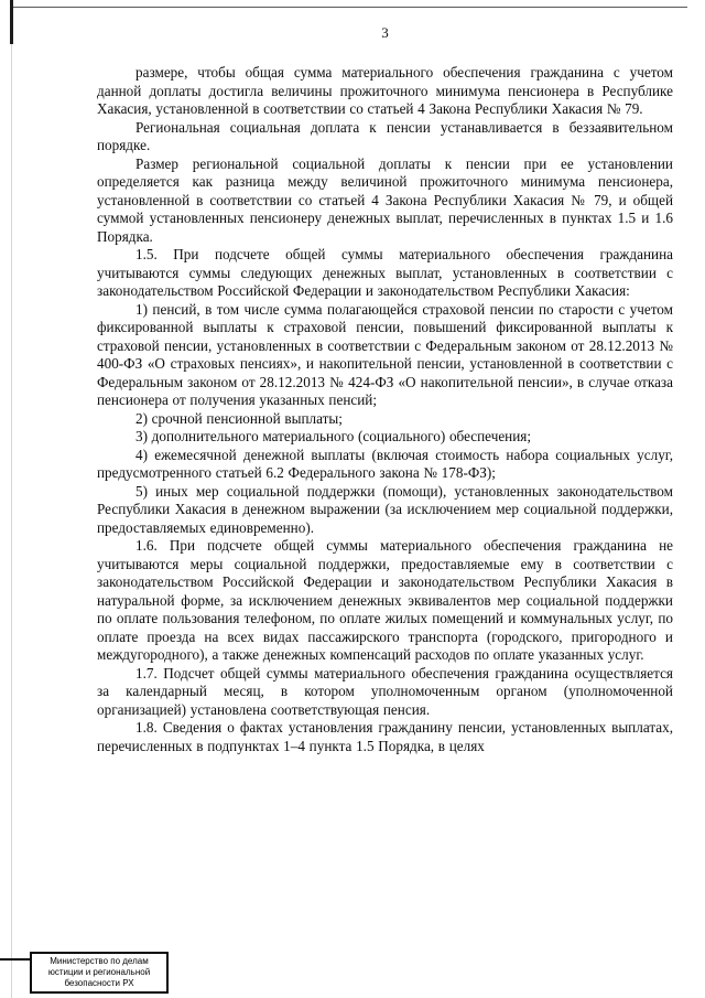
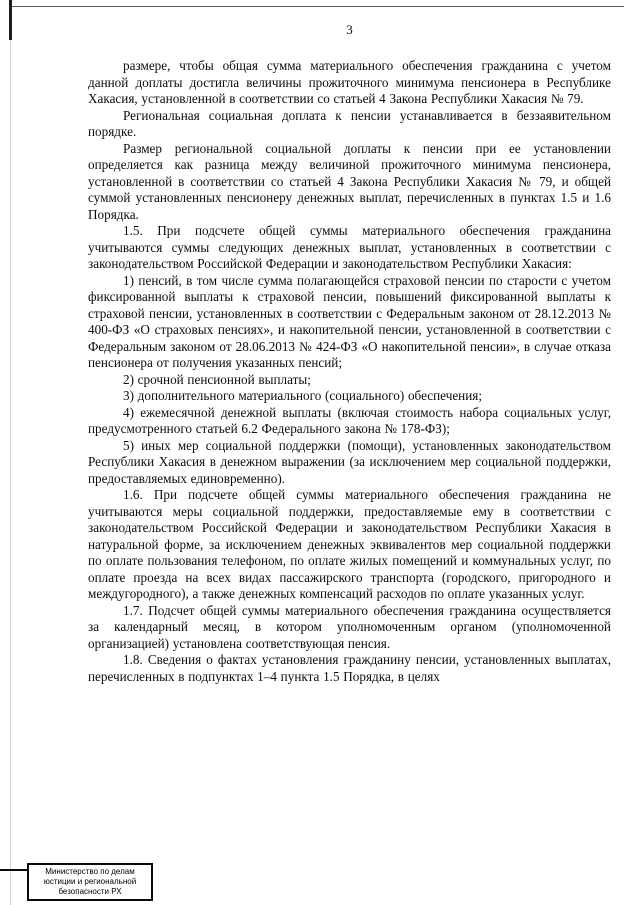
  3
  размере, чтобы общая сумма материального обеспечения гражданина с учетом данной доплаты достигла величины прожиточного минимума пенсионера в Республике Хакасия, установленной в соответствии со статьей 4 Закона Республики Хакасия № 79.
  Региональная социальная доплата к пенсии устанавливается в беззаявительном порядке.
  Размер региональной социальной доплаты к пенсии при ее установлении определяется как разница между величиной прожиточного минимума пенсионера, установленной в соответствии со статьей 4 Закона Республики Хакасия № 79, и общей суммой установленных пенсионеру денежных выплат, перечисленных в пунктах 1.5 и 1.6 Порядка.
  1.5. При подсчете общей суммы материального обеспечения гражданина учитываются суммы следующих денежных выплат, установленных в соответствии с законодательством Российской Федерации и законодательством Республики Хакасия:
- 1) пенсий, в том числе сумма полагающейся страховой пенсии по старости с учетом фиксированной выплаты к страховой пенсии, повышений фиксированной выплаты к страховой пенсии, установленных в соответствии с Федеральным законом от 28.12.2013 № 400-ФЗ «О страховых пенсиях», и накопительной пенсии, установленной в соответствии с Федеральным законом от 28.12.2013 № 424-ФЗ «О накопительной пенсии», в случае отказа пенсионера от получения указанных пенсий;
+ 1) пенсий, в том числе сумма полагающейся страховой пенсии по старости с учетом фиксированной выплаты к страховой пенсии, повышений фиксированной выплаты к страховой пенсии, установленных в соответствии с Федеральным законом от 28.12.2013 № 400-ФЗ «О страховых пенсиях», и накопительной пенсии, установленной в соответствии с Федеральным законом от 28.06.2013 № 424-ФЗ «О накопительной пенсии», в случае отказа пенсионера от получения указанных пенсий;
  2) срочной пенсионной выплаты;
  3) дополнительного материального (социального) обеспечения;
  4) ежемесячной денежной выплаты (включая стоимость набора социальных услуг, предусмотренного статьей 6.2 Федерального закона № 178-ФЗ);
  5) иных мер социальной поддержки (помощи), установленных законодательством Республики Хакасия в денежном выражении (за исключением мер социальной поддержки, предоставляемых единовременно).
  1.6. При подсчете общей суммы материального обеспечения гражданина не учитываются меры социальной поддержки, предоставляемые ему в соответствии с законодательством Российской Федерации и законодательством Республики Хакасия в натуральной форме, за исключением денежных эквивалентов мер социальной поддержки по оплате пользования телефоном, по оплате жилых помещений и коммунальных услуг, по оплате проезда на всех видах пассажирского транспорта (городского, пригородного и междугородного), а также денежных компенсаций расходов по оплате указанных услуг.
  1.7. Подсчет общей суммы материального обеспечения гражданина осуществляется за календарный месяц, в котором уполномоченным органом (уполномоченной организацией) установлена соответствующая пенсия.
  1.8. Сведения о фактах установления гражданину пенсии, установленных выплатах, перечисленных в подпунктах 1–4 пункта 1.5 Порядка, в целях
  Министерство по делам
  юстиции и региональной
  безопасности РХ
